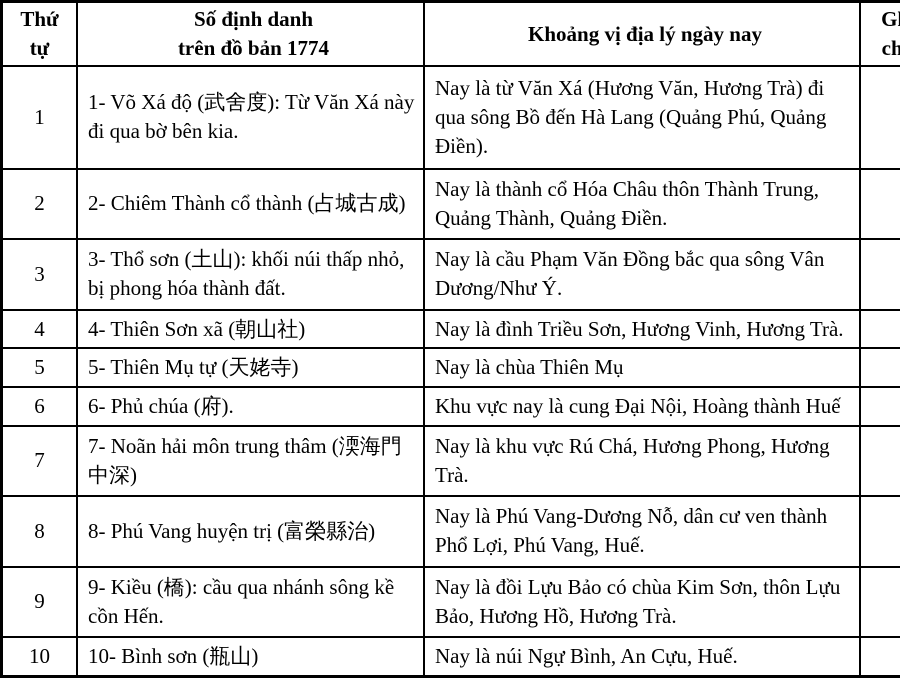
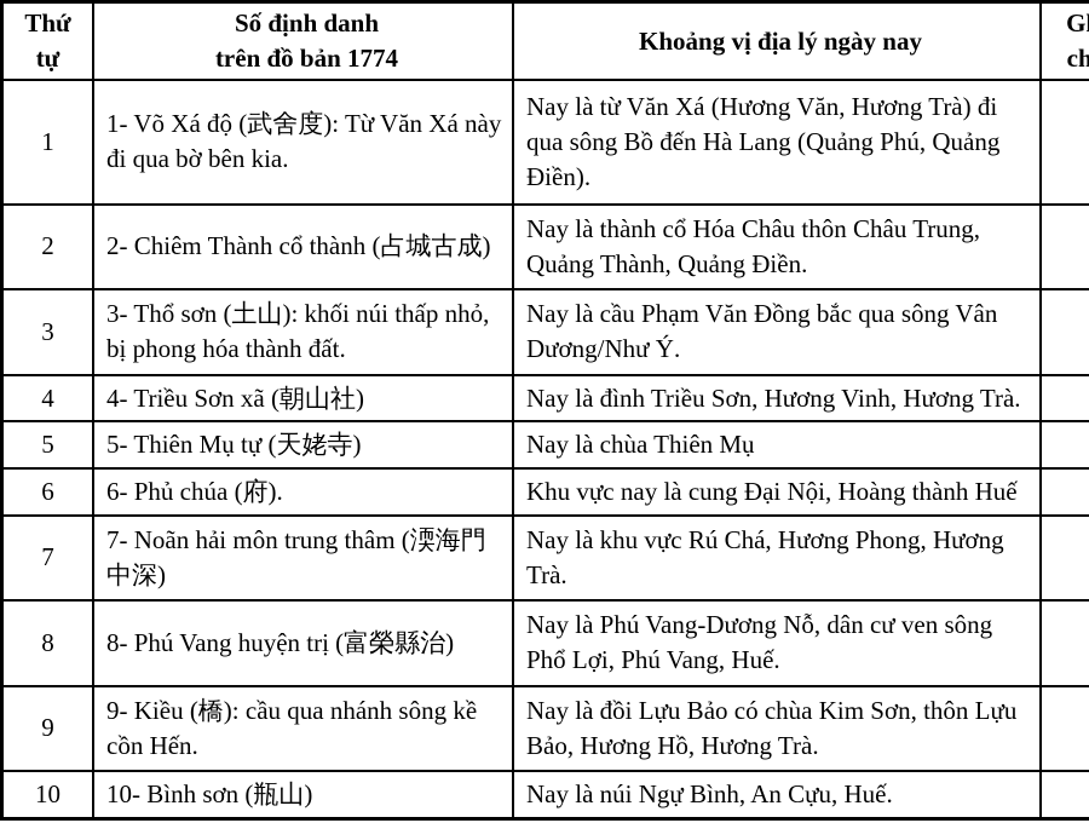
  Thứ tự	Số định danh trên đồ bản 1774	Khoảng vị địa lý ngày nay	G ch
  1	1- Võ Xá độ (武舍度): Từ Văn Xá này đi qua bờ bên kia.	Nay là từ Văn Xá (Hương Văn, Hương Trà) đi qua sông Bồ đến Hà Lang (Quảng Phú, Quảng Điền).
- 2	2- Chiêm Thành cổ thành (占城古成)	Nay là thành cổ Hóa Châu thôn Thành Trung, Quảng Thành, Quảng Điền.
+ 2	2- Chiêm Thành cổ thành (占城古成)	Nay là thành cổ Hóa Châu thôn Châu Trung, Quảng Thành, Quảng Điền.
  3	3- Thổ sơn (土山): khối núi thấp nhỏ, bị phong hóa thành đất.	Nay là cầu Phạm Văn Đồng bắc qua sông Vân Dương/Như Ý.
- 4	4- Thiên Sơn xã (朝山社)	Nay là đình Triều Sơn, Hương Vinh, Hương Trà.
+ 4	4- Triều Sơn xã (朝山社)	Nay là đình Triều Sơn, Hương Vinh, Hương Trà.
  5	5- Thiên Mụ tự (天姥寺)	Nay là chùa Thiên Mụ
  6	6- Phủ chúa (府).	Khu vực nay là cung Đại Nội, Hoàng thành Huế
  7	7- Noãn hải môn trung thâm (渜海門中深)	Nay là khu vực Rú Chá, Hương Phong, Hương Trà.
- 8	8- Phú Vang huyện trị (富榮縣治)	Nay là Phú Vang-Dương Nỗ, dân cư ven thành Phổ Lợi, Phú Vang, Huế.
+ 8	8- Phú Vang huyện trị (富榮縣治)	Nay là Phú Vang-Dương Nỗ, dân cư ven sông Phổ Lợi, Phú Vang, Huế.
  9	9- Kiều (橋): cầu qua nhánh sông kề cồn Hến.	Nay là đồi Lựu Bảo có chùa Kim Sơn, thôn Lựu Bảo, Hương Hồ, Hương Trà.
  10	10- Bình sơn (瓶山)	Nay là núi Ngự Bình, An Cựu, Huế.
